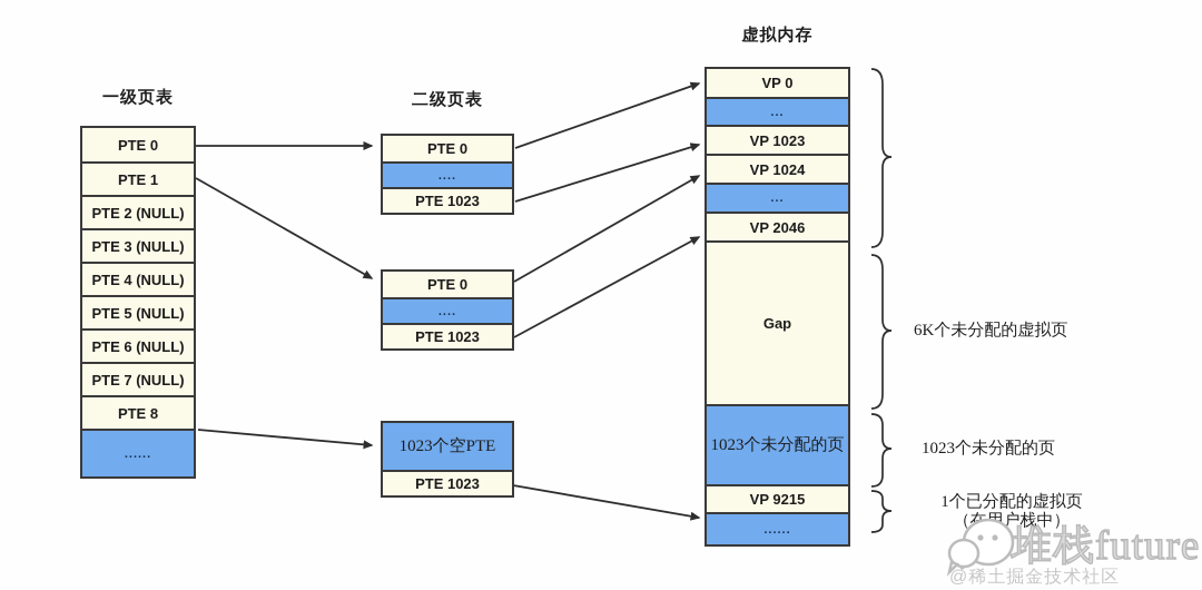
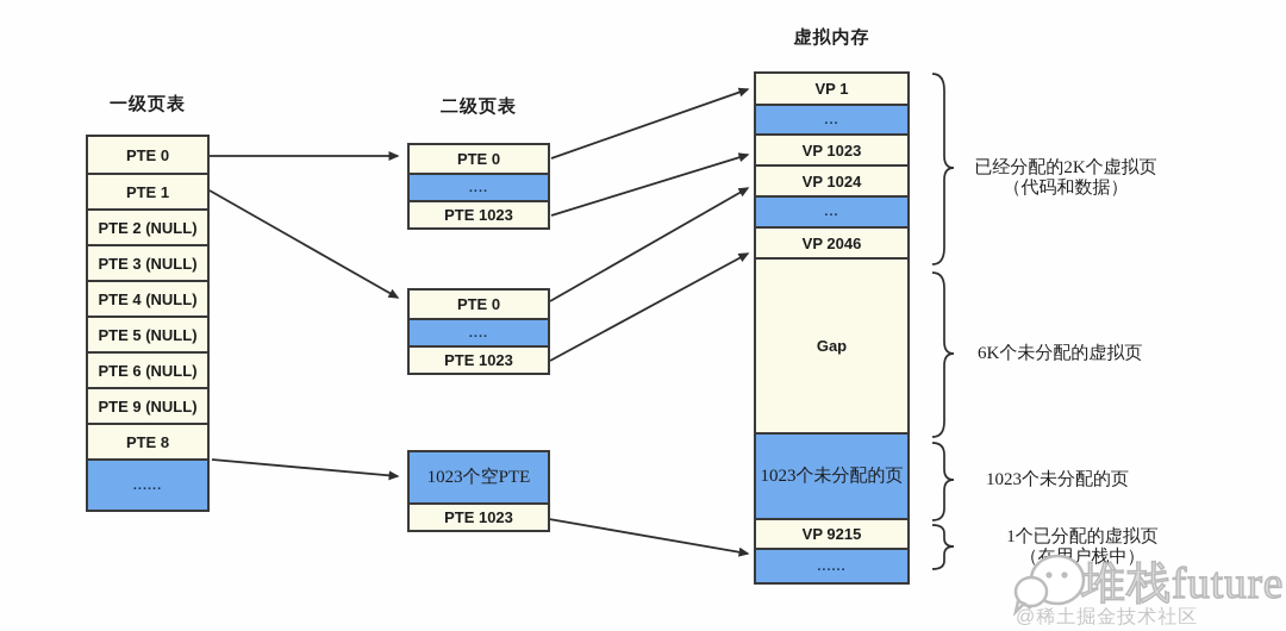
  一级页表
  二级页表
  虚拟内存
  PTE 0
  PTE 1
  PTE 2 (NULL)
  PTE 3 (NULL)
  PTE 4 (NULL)
  PTE 5 (NULL)
  PTE 6 (NULL)
- PTE 7 (NULL)
+ PTE 9 (NULL)
  PTE 8
  ......
  PTE 0
  ....
  PTE 1023
  PTE 0
  ....
  PTE 1023
  1023个空PTE
  PTE 1023
- VP 0
+ VP 1
  ...
  VP 1023
  VP 1024
  ...
  VP 2046
  Gap
  1023个未分配的页
  VP 9215
  ......
+ 已经分配的2K个虚拟页
+ （代码和数据）
  6K个未分配的虚拟页
  1023个未分配的页
  1个已分配的虚拟页
  （户栈中）
  堆栈future
  @稀土掘金技术社区
